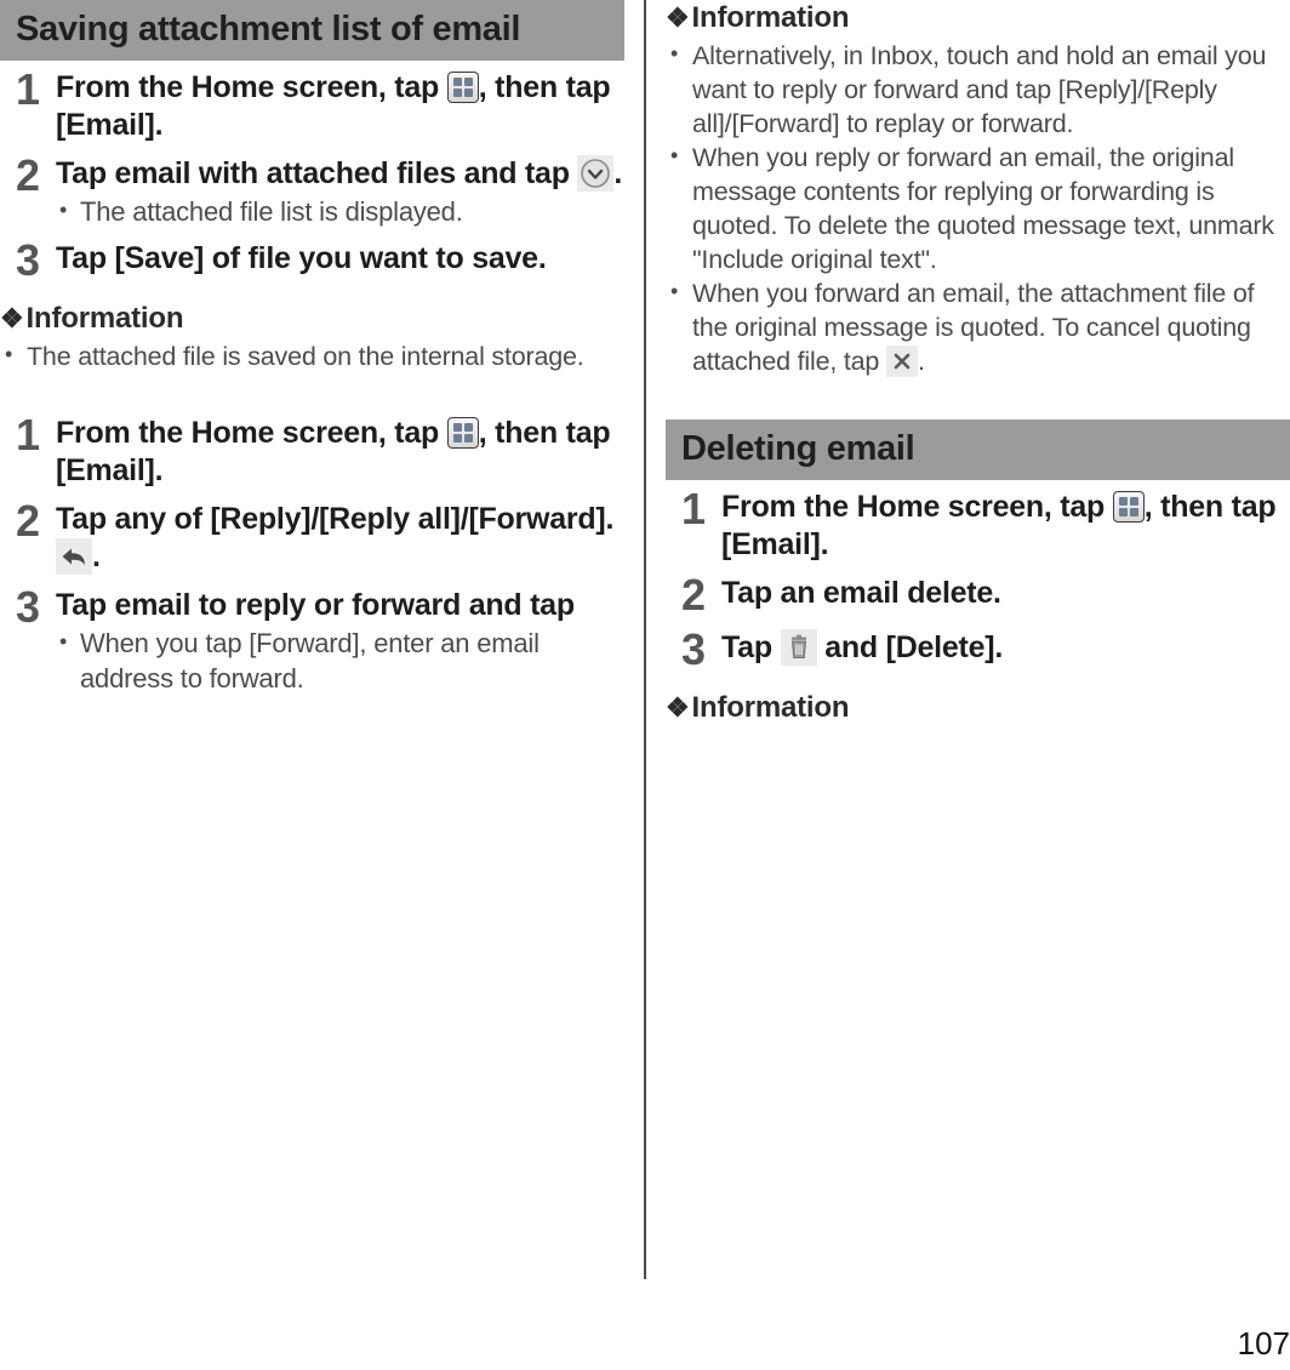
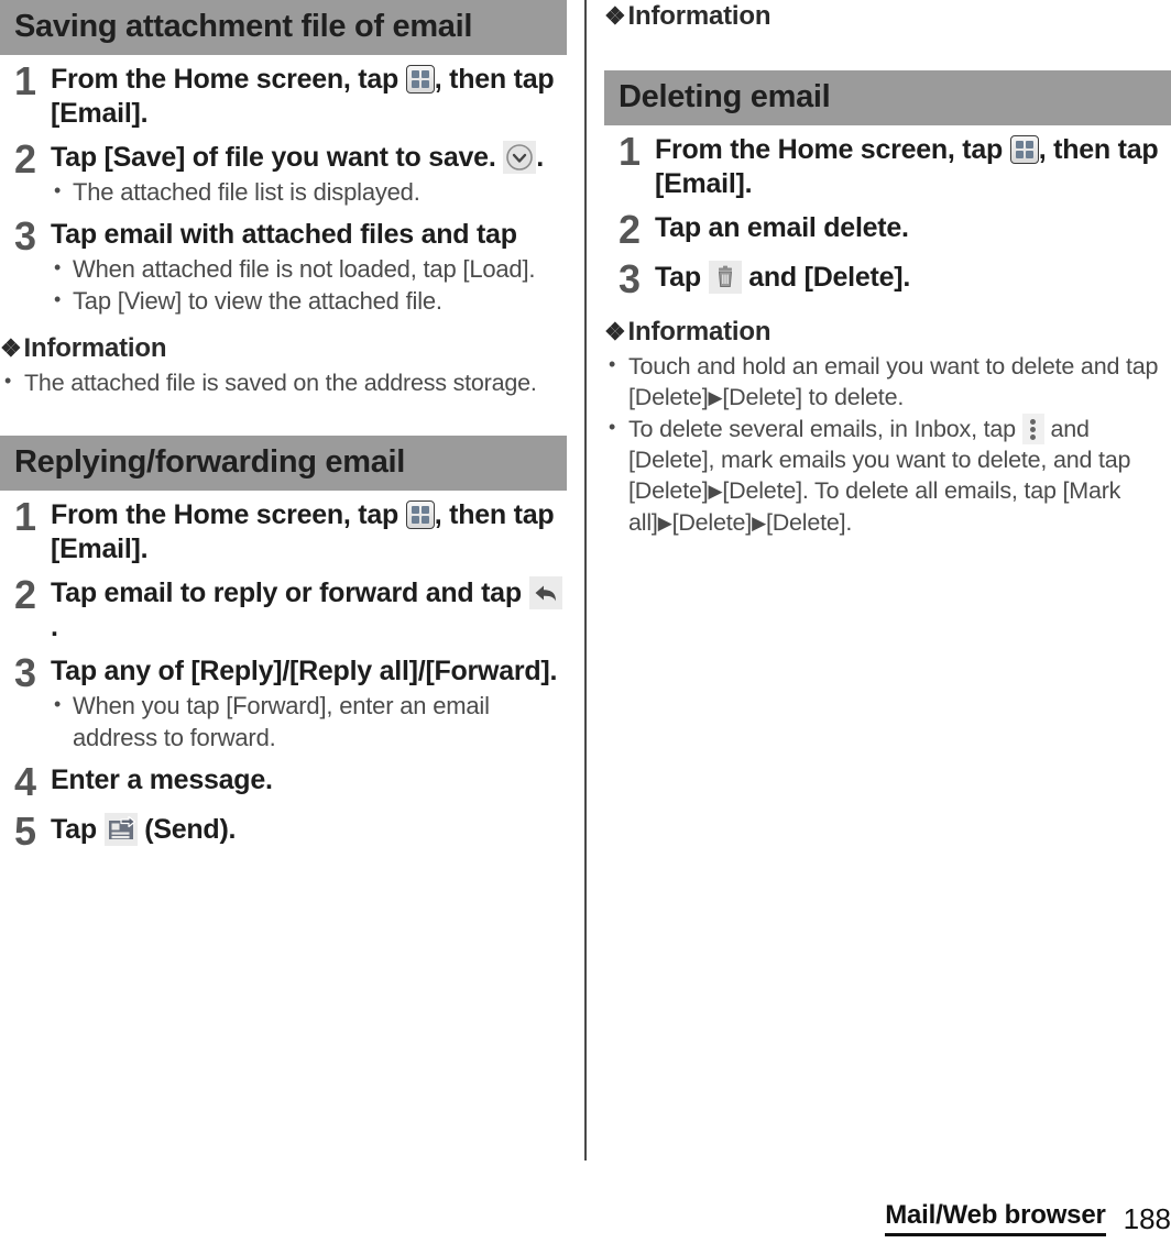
- Saving attachment list of email
+ Saving attachment file of email
  1
  From the Home screen, tap , then tap [Email].
  2
- Tap email with attached files and tap .
+ Tap [Save] of file you want to save. .
  The attached file list is displayed.
  3
- Tap [Save] of file you want to save.
+ Tap email with attached files and tap
+ When attached file is not loaded, tap [Load].
+ Tap [View] to view the attached file.
  ❖
  Information
- The attached file is saved on the internal storage.
+ The attached file is saved on the address storage.
+ Replying/forwarding email
  1
  From the Home screen, tap , then tap [Email].
  2
- Tap any of [Reply]/[Reply all]/[Forward]. .
+ Tap email to reply or forward and tap .
  3
- Tap email to reply or forward and tap
+ Tap any of [Reply]/[Reply all]/[Forward].
  When you tap [Forward], enter an email address to forward.
+ 4
+ Enter a message.
+ 5
+ Tap (Send).
  ❖
  Information
- Alternatively, in Inbox, touch and hold an email you want to reply or forward and tap [Reply]/[Reply all]/[Forward] to replay or forward.
- When you reply or forward an email, the original message contents for replying or forwarding is quoted. To delete the quoted message text, unmark "Include original text".
- When you forward an email, the attachment file of the original message is quoted. To cancel quoting attached file, tap .
  Deleting email
  1
  From the Home screen, tap , then tap [Email].
  2
  Tap an email delete.
  3
  Tap and [Delete].
  ❖
  Information
+ Touch and hold an email you want to delete and tap [Delete]▶[Delete] to delete.
+ To delete several emails, in Inbox, tap and [Delete], mark emails you want to delete, and tap [Delete]▶[Delete]. To delete all emails, tap [Mark all]▶[Delete]▶[Delete].
+ Mail/Web browser
- 107
+ 188
